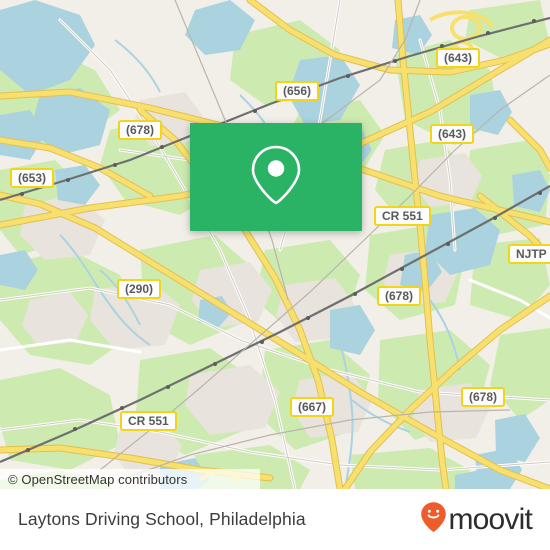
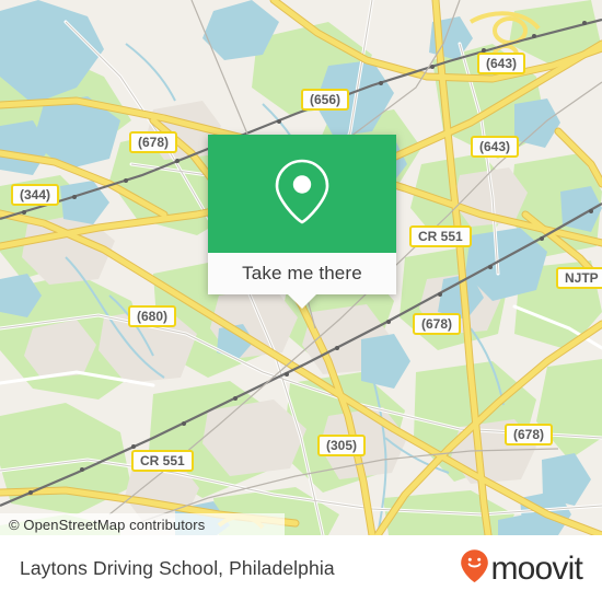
  (643)
  (656)
  (678)
  (643)
- (653)
+ (344)
  CR 551
  NJTP
- (290)
+ (680)
  (678)
- (667)
+ (305)
  (678)
  CR 551
  © OpenStreetMap contributors
+ Take me there
  Laytons Driving School, Philadelphia
  moovit
